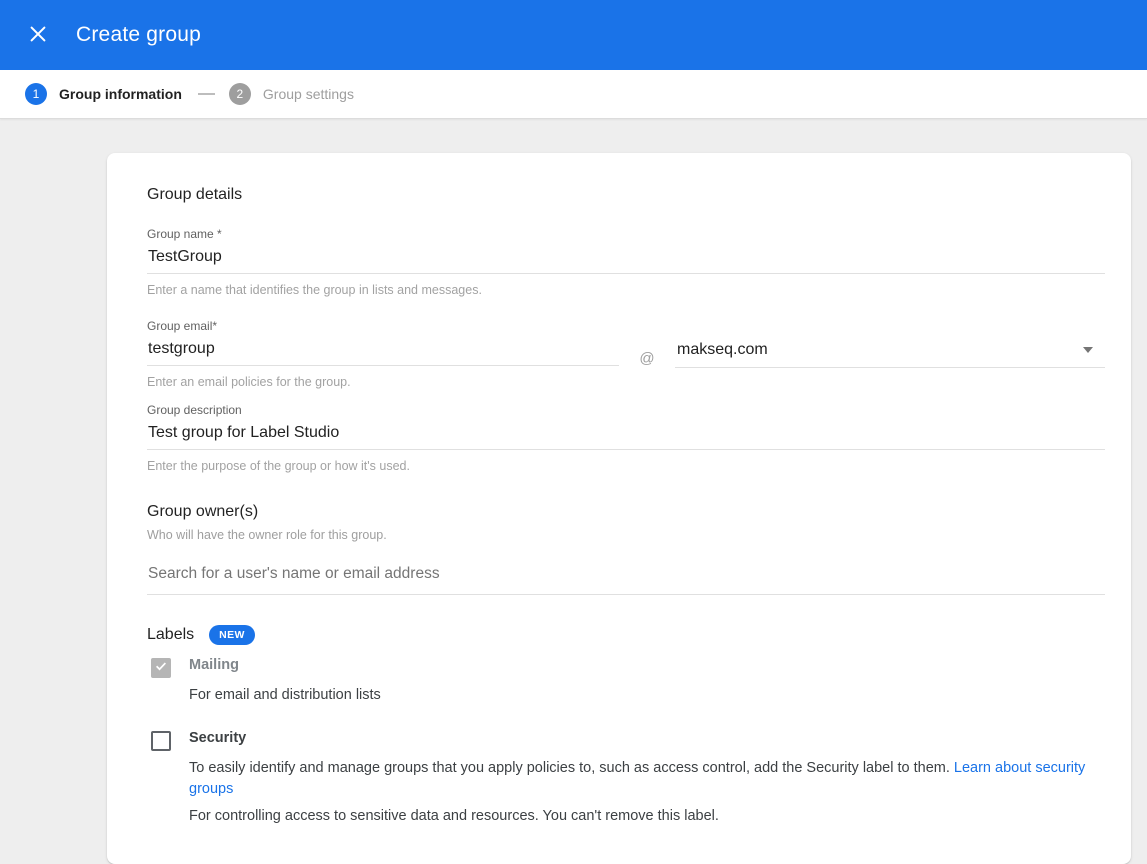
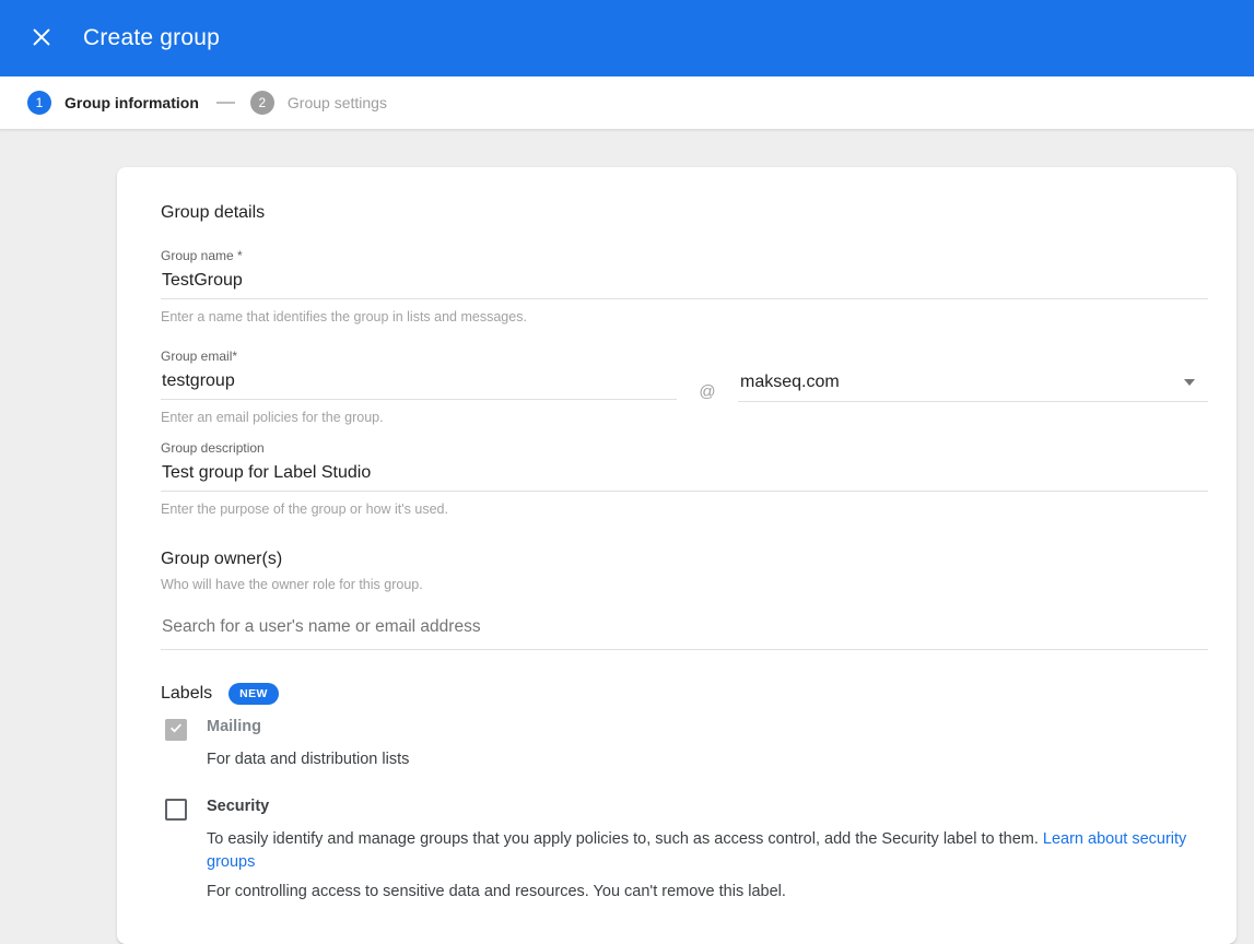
  Create group
  1
  Group information
  2
  Group settings
  Group details
  Group name *
  TestGroup
  Enter a name that identifies the group in lists and messages.
  Group email*
  testgroup
  Enter an email policies for the group.
  @
  makseq.com
  Group description
  Test group for Label Studio
  Enter the purpose of the group or how it's used.
  Group owner(s)
  Who will have the owner role for this group.
  Search for a user's name or email address
  Labels
  NEW
  Mailing
- For email and distribution lists
+ For data and distribution lists
  Security
  To easily identify and manage groups that you apply policies to, such as access control, add the Security label to them. Learn about security groups
  For controlling access to sensitive data and resources. You can't remove this label.
